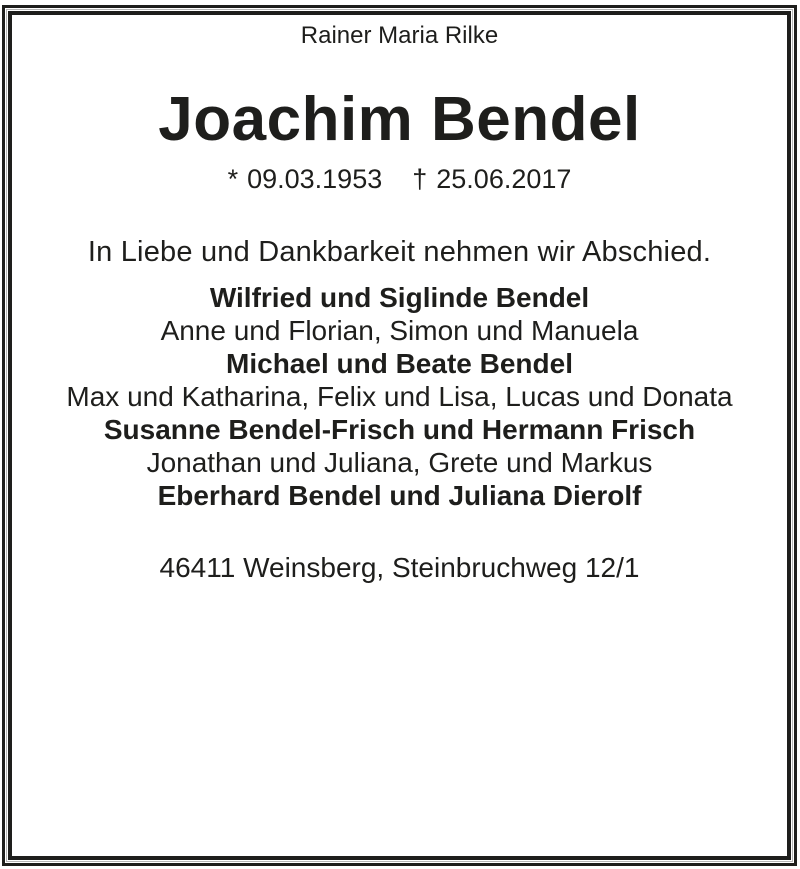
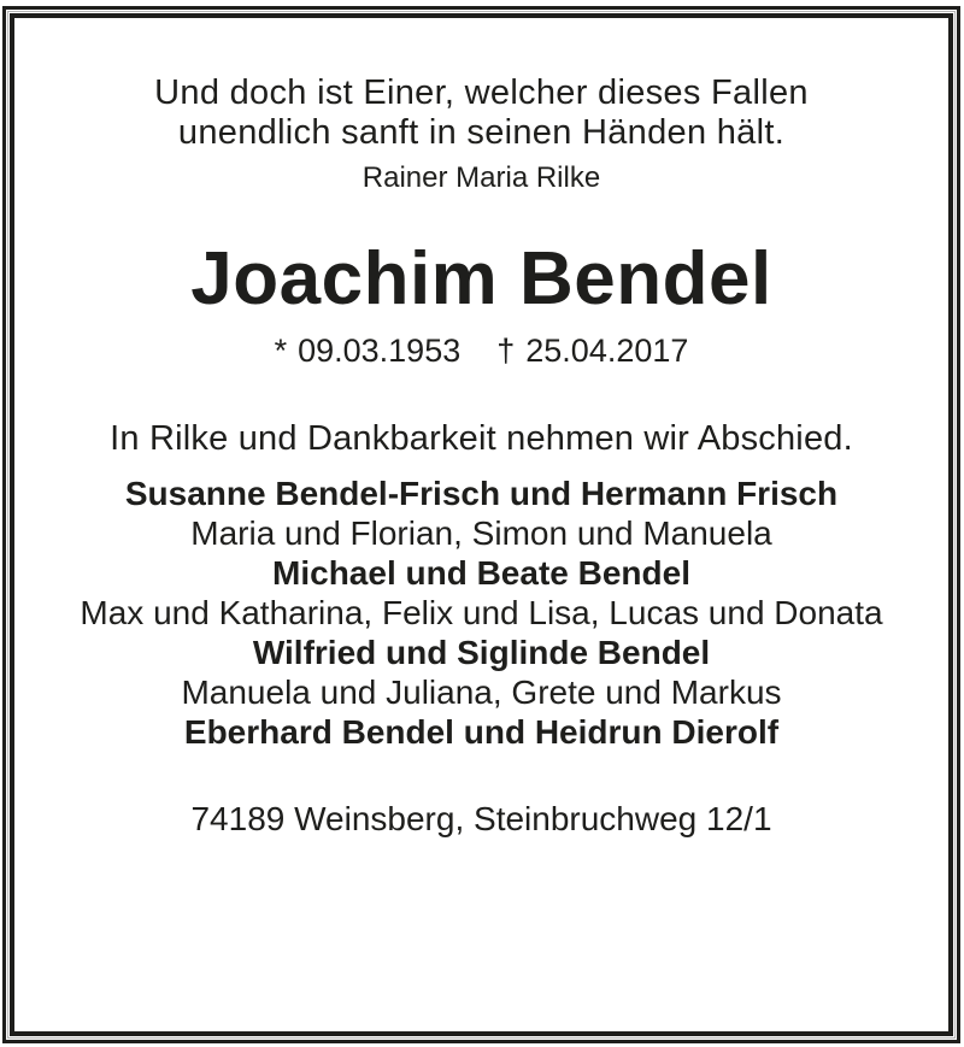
+ Und doch ist Einer, welcher dieses Fallen
+ unendlich sanft in seinen Händen hält.
  Rainer Maria Rilke
  Joachim Bendel
  *
  09.03.1953
  †
- 25.06.2017
+ 25.04.2017
- In Liebe und Dankbarkeit nehmen wir Abschied.
+ In Rilke und Dankbarkeit nehmen wir Abschied.
- Wilfried und Siglinde Bendel
+ Susanne Bendel-Frisch und Hermann Frisch
- Anne und Florian, Simon und Manuela
+ Maria und Florian, Simon und Manuela
  Michael und Beate Bendel
  Max und Katharina, Felix und Lisa, Lucas und Donata
- Susanne Bendel-Frisch und Hermann Frisch
+ Wilfried und Siglinde Bendel
- Jonathan und Juliana, Grete und Markus
+ Manuela und Juliana, Grete und Markus
- Eberhard Bendel und Juliana Dierolf
+ Eberhard Bendel und Heidrun Dierolf
- 46411 Weinsberg, Steinbruchweg 12/1
+ 74189 Weinsberg, Steinbruchweg 12/1
